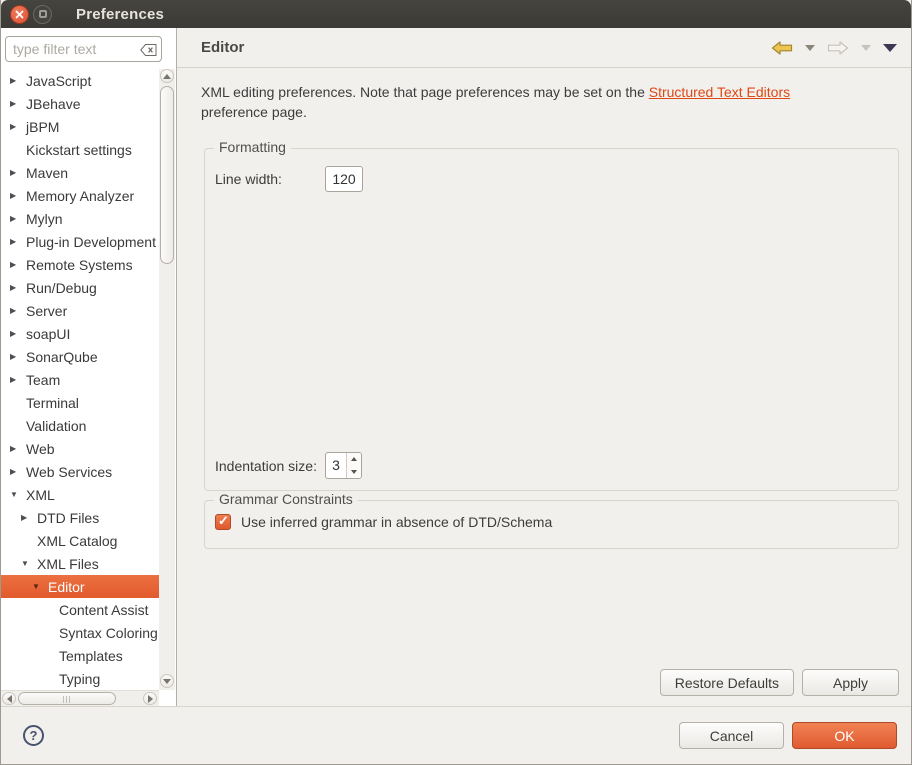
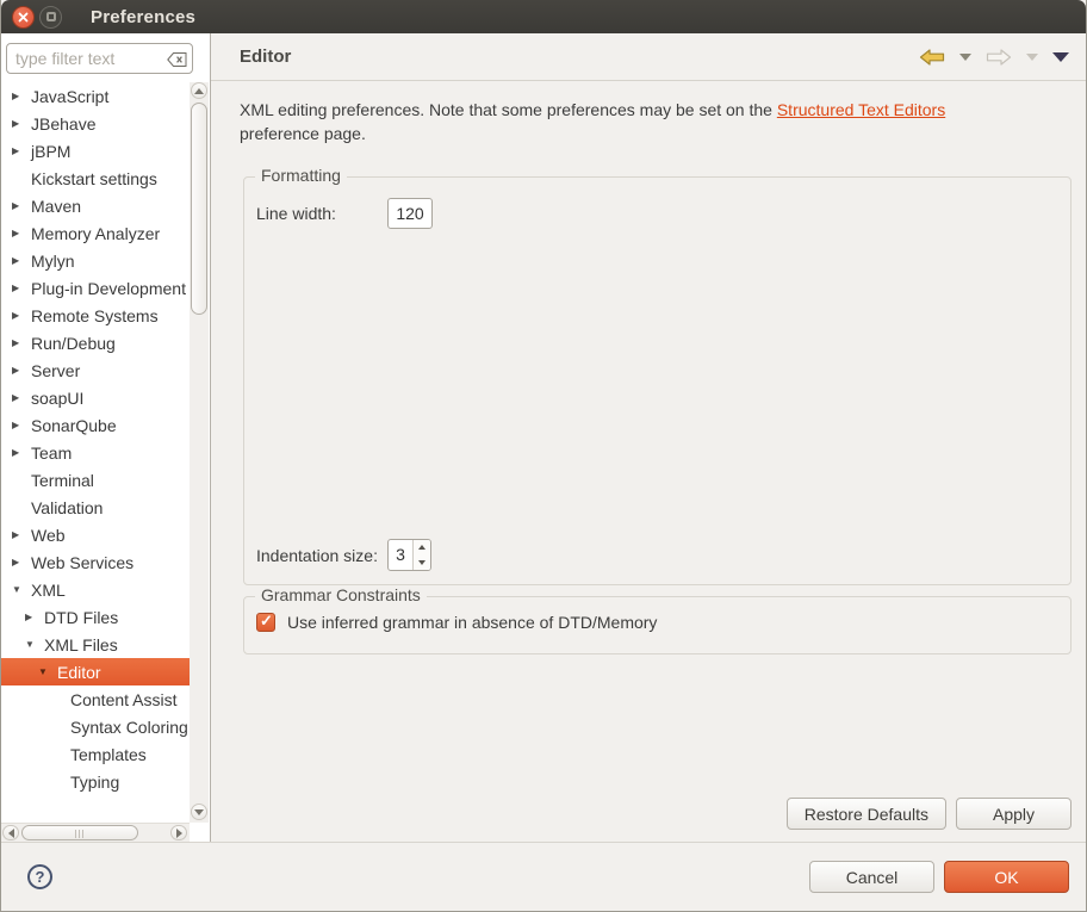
  Preferences
  type filter text
  ▶
  JavaScript
  ▶
  JBehave
  ▶
  jBPM
  Kickstart settings
  ▶
  Maven
  ▶
  Memory Analyzer
  ▶
  Mylyn
  ▶
  Plug-in Development
  ▶
  Remote Systems
  ▶
  Run/Debug
  ▶
  Server
  ▶
  soapUI
  ▶
  SonarQube
  ▶
  Team
  Terminal
  Validation
  ▶
  Web
  ▶
  Web Services
  ▼
  XML
  ▶
  DTD Files
- XML Catalog
  ▼
  XML Files
  ▼
  Editor
  Content Assist
  Syntax Coloring
  Templates
  Typing
  Editor
- XML editing preferences. Note that page preferences may be set on the Structured Text Editors
+ XML editing preferences. Note that some preferences may be set on the Structured Text Editors
  preference page.
  Formatting
  Line width:
  120
  Indentation size:
  3
  Grammar Constraints
- Use inferred grammar in absence of DTD/Schema
+ Use inferred grammar in absence of DTD/Memory
  Restore Defaults
  Apply
  ?
  Cancel
  OK
